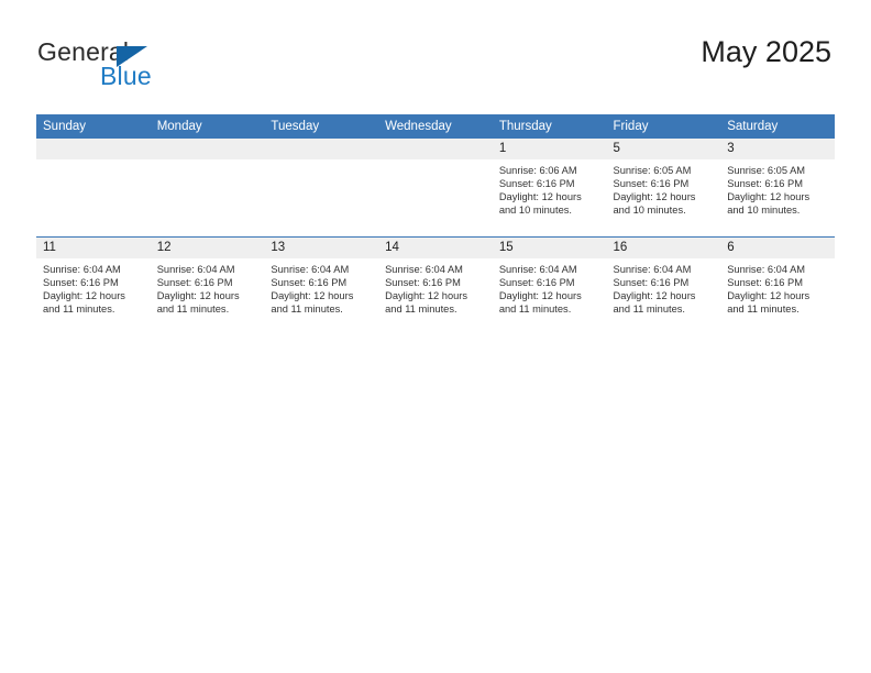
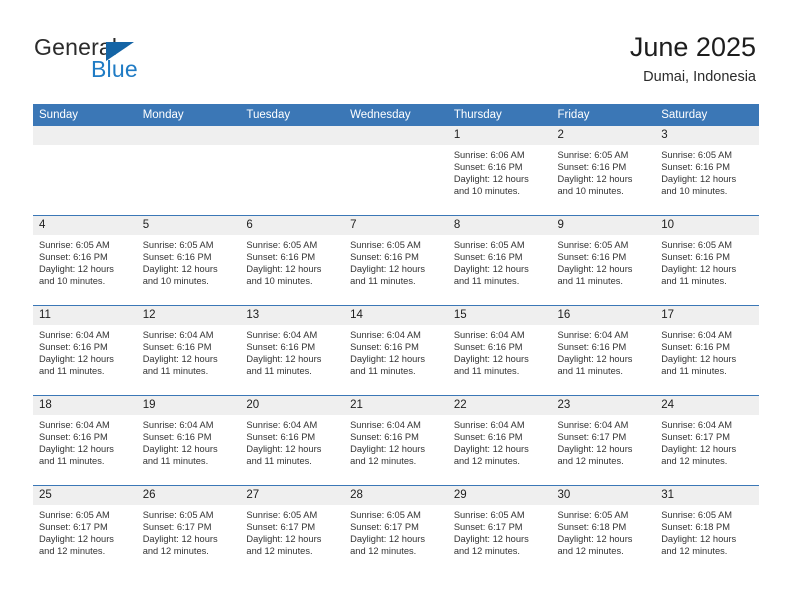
  Genera
  Blue
- May 2025
+ June 2025
+ Dumai, Indonesia
  Sunday	Monday	Tuesday	Wednesday	Thursday	Friday	Saturday
- 				1Sunrise: 6:06 AMSunset: 6:16 PMDaylight: 12 hours and 10 minutes.	5Sunrise: 6:05 AMSunset: 6:16 PMDaylight: 12 hours and 10 minutes.	3Sunrise: 6:05 AMSunset: 6:16 PMDaylight: 12 hours and 10 minutes.
+ 				1Sunrise: 6:06 AMSunset: 6:16 PMDaylight: 12 hours and 10 minutes.	2Sunrise: 6:05 AMSunset: 6:16 PMDaylight: 12 hours and 10 minutes.	3Sunrise: 6:05 AMSunset: 6:16 PMDaylight: 12 hours and 10 minutes.
+ 4Sunrise: 6:05 AMSunset: 6:16 PMDaylight: 12 hours and 10 minutes.	5Sunrise: 6:05 AMSunset: 6:16 PMDaylight: 12 hours and 10 minutes.	6Sunrise: 6:05 AMSunset: 6:16 PMDaylight: 12 hours and 10 minutes.	7Sunrise: 6:05 AMSunset: 6:16 PMDaylight: 12 hours and 11 minutes.	8Sunrise: 6:05 AMSunset: 6:16 PMDaylight: 12 hours and 11 minutes.	9Sunrise: 6:05 AMSunset: 6:16 PMDaylight: 12 hours and 11 minutes.	10Sunrise: 6:05 AMSunset: 6:16 PMDaylight: 12 hours and 11 minutes.
- 11Sunrise: 6:04 AMSunset: 6:16 PMDaylight: 12 hours and 11 minutes.	12Sunrise: 6:04 AMSunset: 6:16 PMDaylight: 12 hours and 11 minutes.	13Sunrise: 6:04 AMSunset: 6:16 PMDaylight: 12 hours and 11 minutes.	14Sunrise: 6:04 AMSunset: 6:16 PMDaylight: 12 hours and 11 minutes.	15Sunrise: 6:04 AMSunset: 6:16 PMDaylight: 12 hours and 11 minutes.	16Sunrise: 6:04 AMSunset: 6:16 PMDaylight: 12 hours and 11 minutes.	6Sunrise: 6:04 AMSunset: 6:16 PMDaylight: 12 hours and 11 minutes.
+ 11Sunrise: 6:04 AMSunset: 6:16 PMDaylight: 12 hours and 11 minutes.	12Sunrise: 6:04 AMSunset: 6:16 PMDaylight: 12 hours and 11 minutes.	13Sunrise: 6:04 AMSunset: 6:16 PMDaylight: 12 hours and 11 minutes.	14Sunrise: 6:04 AMSunset: 6:16 PMDaylight: 12 hours and 11 minutes.	15Sunrise: 6:04 AMSunset: 6:16 PMDaylight: 12 hours and 11 minutes.	16Sunrise: 6:04 AMSunset: 6:16 PMDaylight: 12 hours and 11 minutes.	17Sunrise: 6:04 AMSunset: 6:16 PMDaylight: 12 hours and 11 minutes.
+ 18Sunrise: 6:04 AMSunset: 6:16 PMDaylight: 12 hours and 11 minutes.	19Sunrise: 6:04 AMSunset: 6:16 PMDaylight: 12 hours and 11 minutes.	20Sunrise: 6:04 AMSunset: 6:16 PMDaylight: 12 hours and 11 minutes.	21Sunrise: 6:04 AMSunset: 6:16 PMDaylight: 12 hours and 12 minutes.	22Sunrise: 6:04 AMSunset: 6:16 PMDaylight: 12 hours and 12 minutes.	23Sunrise: 6:04 AMSunset: 6:17 PMDaylight: 12 hours and 12 minutes.	24Sunrise: 6:04 AMSunset: 6:17 PMDaylight: 12 hours and 12 minutes.
+ 25Sunrise: 6:05 AMSunset: 6:17 PMDaylight: 12 hours and 12 minutes.	26Sunrise: 6:05 AMSunset: 6:17 PMDaylight: 12 hours and 12 minutes.	27Sunrise: 6:05 AMSunset: 6:17 PMDaylight: 12 hours and 12 minutes.	28Sunrise: 6:05 AMSunset: 6:17 PMDaylight: 12 hours and 12 minutes.	29Sunrise: 6:05 AMSunset: 6:17 PMDaylight: 12 hours and 12 minutes.	30Sunrise: 6:05 AMSunset: 6:18 PMDaylight: 12 hours and 12 minutes.	31Sunrise: 6:05 AMSunset: 6:18 PMDaylight: 12 hours and 12 minutes.
